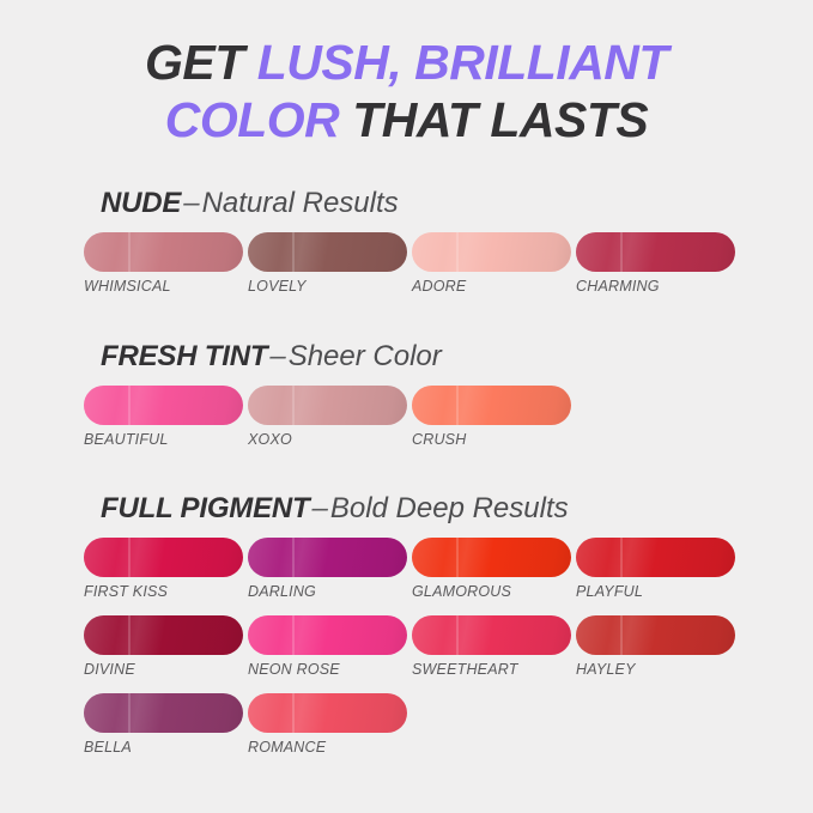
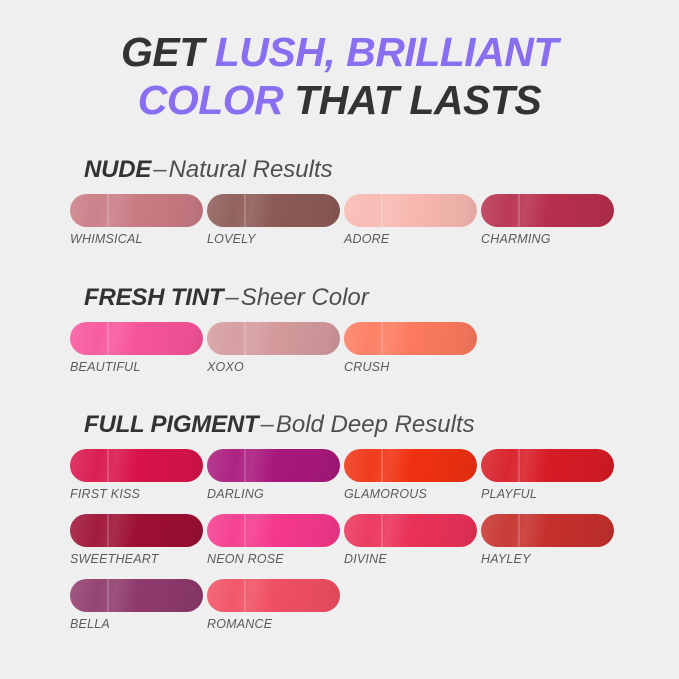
  GET LUSH, BRILLIANT
  COLOR THAT LASTS
  NUDE–Natural Results
  WHIMSICAL
  LOVELY
  ADORE
  CHARMING
  FRESH TINT–Sheer Color
  BEAUTIFUL
  XOXO
  CRUSH
  FULL PIGMENT–Bold Deep Results
  FIRST KISS
  DARLING
  GLAMOROUS
  PLAYFUL
- DIVINE
+ SWEETHEART
  NEON ROSE
- SWEETHEART
+ DIVINE
  HAYLEY
  BELLA
  ROMANCE
